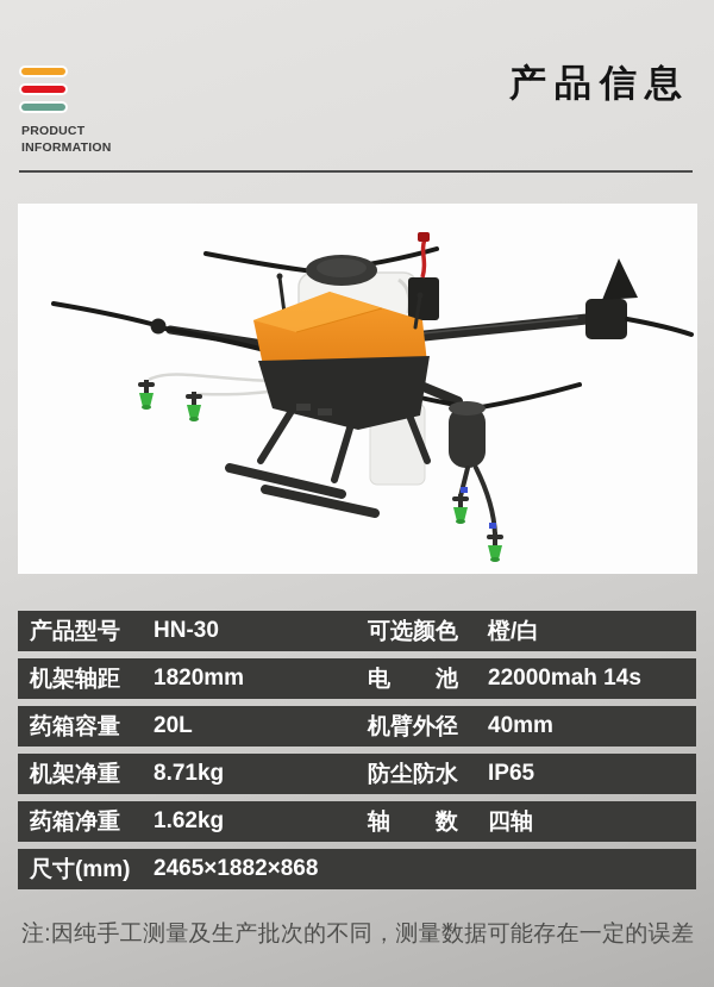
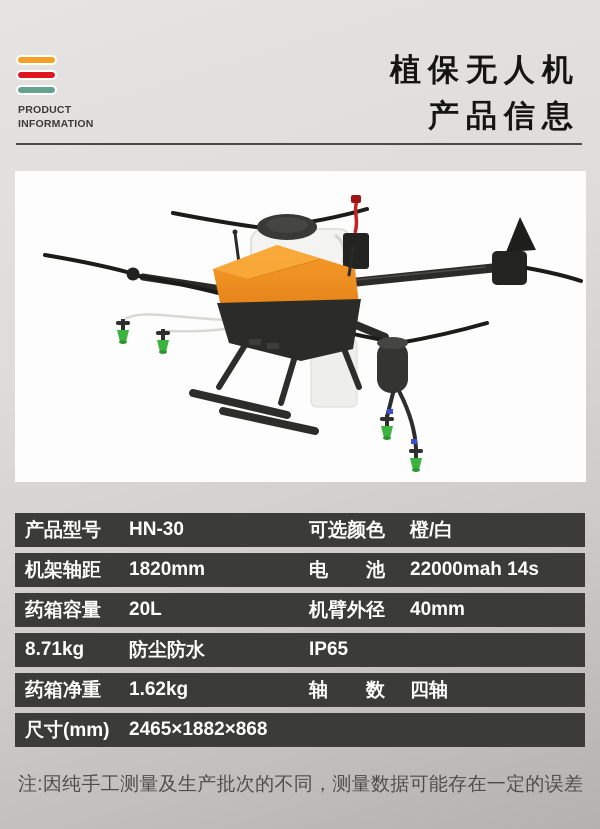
  PRODUCT
  INFORMATION
+ 植保无人机
  产品信息
  产品型号
  HN-30
  可选颜色
  橙/白
  机架轴距
  1820mm
  电 池
  22000mah 14s
  药箱容量
  20L
  机臂外径
  40mm
- 机架净重
  8.71kg
  防尘防水
  IP65
  药箱净重
  1.62kg
  轴 数
  四轴
  尺寸(mm)
  2465×1882×868
  注:因纯手工测量及生产批次的不同，测量数据可能存在一定的误差
